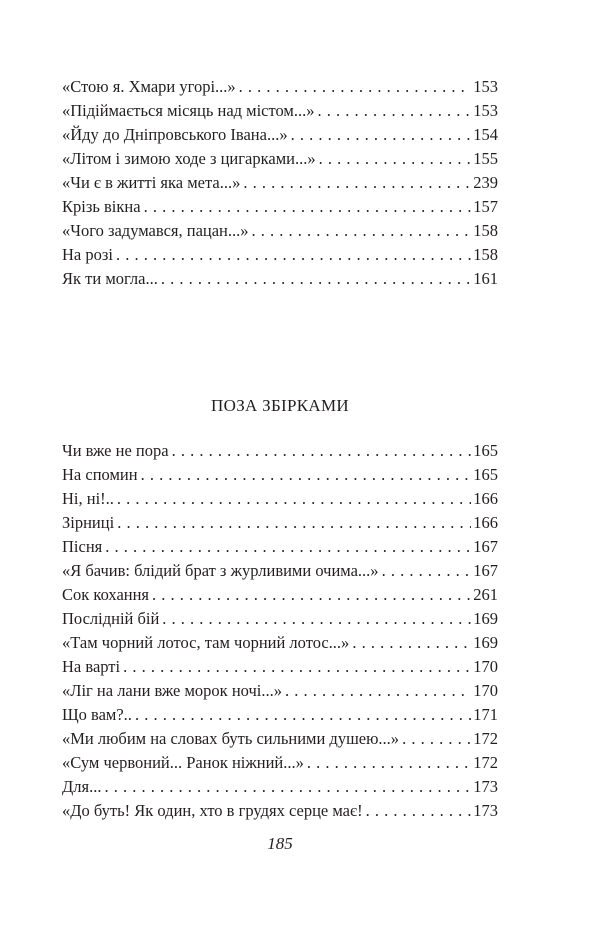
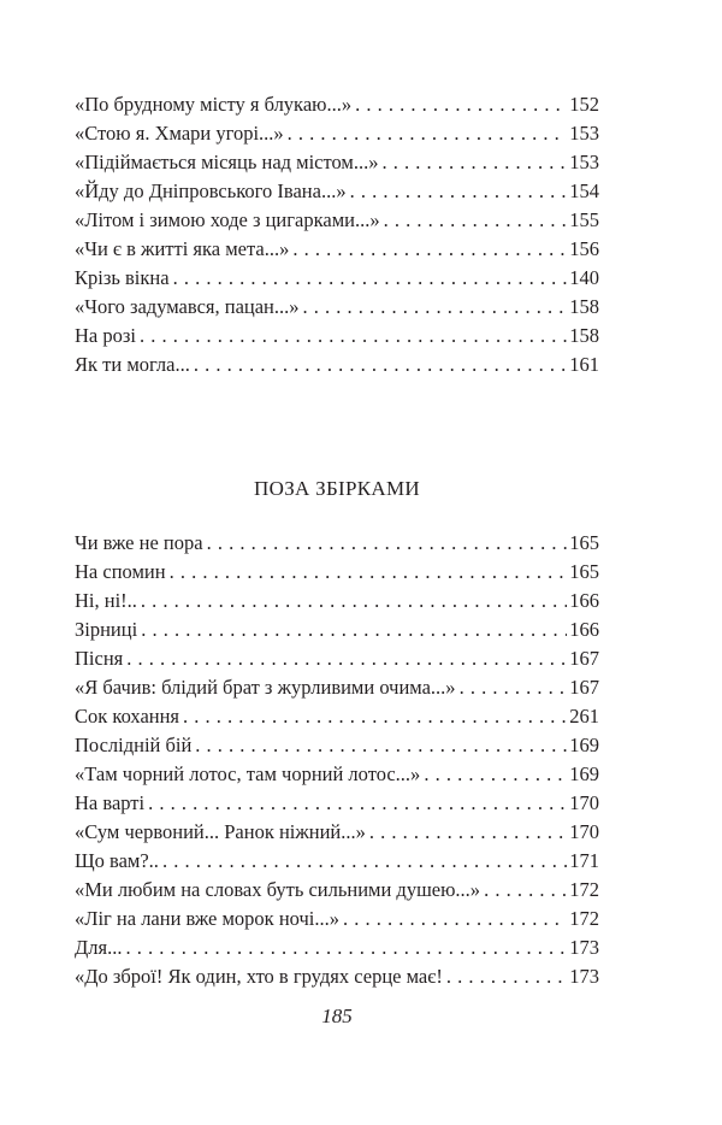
+ «По брудному місту я блукаю...»
+ 152
  «Стою я. Хмари угорі...»
  153
  «Підіймається місяць над містом...»
  153
  «Йду до Дніпровського Івана...»
  154
  «Літом і зимою ходе з цигарками...»
  155
  «Чи є в житті яка мета...»
- 239
+ 156
  Крізь вікна
- 157
+ 140
  «Чого задумався, пацан...»
  158
  На розі
  158
  Як ти могла...
  161
  ПОЗА ЗБІРКАМИ
  Чи вже не пора
  165
  На спомин
  165
  Ні, ні!..
  166
  Зірниці
  166
  Пісня
  167
  «Я бачив: блідий брат з журливими очима...»
  167
  Сок кохання
  261
  Послідній бій
  169
  «Там чорний лотос, там чорний лотос...»
  169
  На варті
  170
- «Ліг на лани вже морок ночі...»
+ «Сум червоний... Ранок ніжний...»
  170
  Що вам?..
  171
  «Ми любим на словах буть сильними душею...»
  172
- «Сум червоний... Ранок ніжний...»
+ «Ліг на лани вже морок ночі...»
  172
  Для...
  173
- «До буть! Як один, хто в грудях серце має!
+ «До зброї! Як один, хто в грудях серце має!
  173
  185
